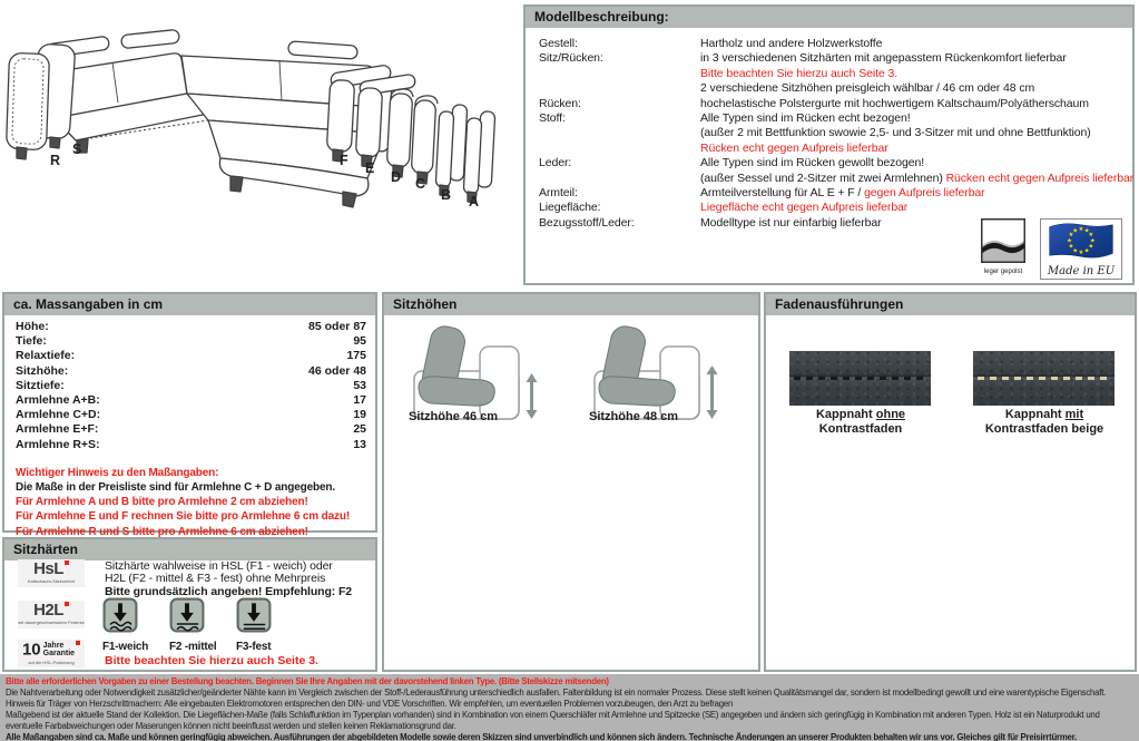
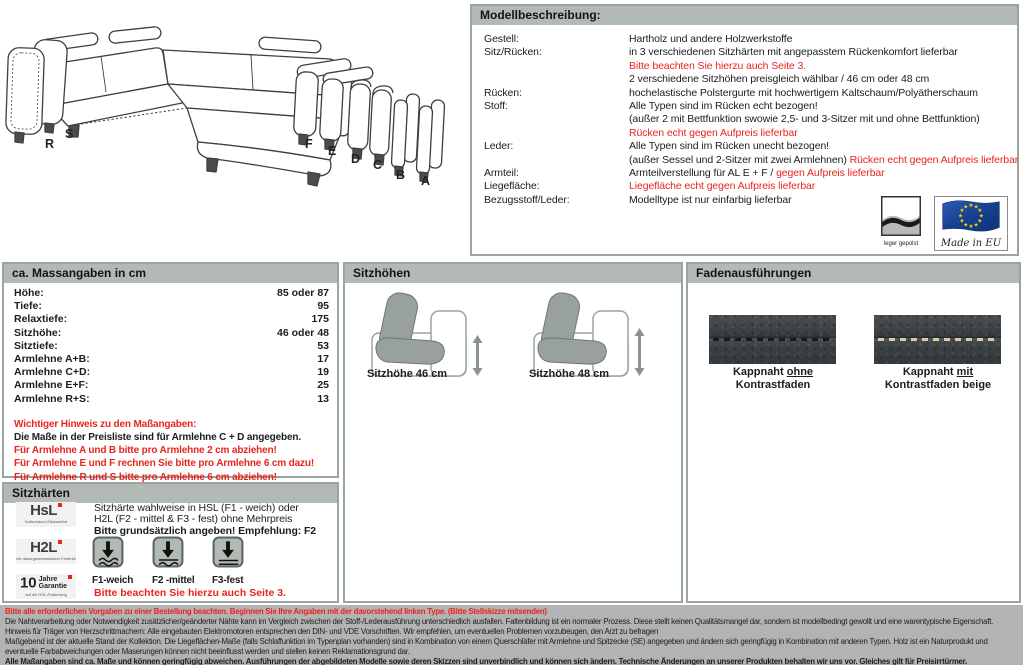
  R
  S
  F
  E
  D
  C
  B
  A
  Modellbeschreibung:
  Gestell:
  Hartholz und andere Holzwerkstoffe
  Sitz/Rücken:
  in 3 verschiedenen Sitzhärten mit angepasstem Rückenkomfort lieferbar
  Bitte beachten Sie hierzu auch Seite 3.
  2 verschiedene Sitzhöhen preisgleich wählbar / 46 cm oder 48 cm
  Rücken:
  hochelastische Polstergurte mit hochwertigem Kaltschaum/Polyätherschaum
  Stoff:
  Alle Typen sind im Rücken echt bezogen!
  (außer 2 mit Bettfunktion swowie 2,5- und 3-Sitzer mit und ohne Bettfunktion)
  Rücken echt gegen Aufpreis lieferbar
  Leder:
- Alle Typen sind im Rücken gewollt bezogen!
+ Alle Typen sind im Rücken unecht bezogen!
  (außer Sessel und 2-Sitzer mit zwei Armlehnen) Rücken echt gegen Aufpreis lieferbar
  Armteil:
  Armteilverstellung für AL E + F / gegen Aufpreis lieferbar
  Liegefläche:
  Liegefläche echt gegen Aufpreis lieferbar
  Bezugsstoff/Leder:
  Modelltype ist nur einfarbig lieferbar
  Made in EU
  ca. Massangaben in cm
  Höhe:
  85 oder 87
  Tiefe:
  95
  Relaxtiefe:
  175
  Sitzhöhe:
  46 oder 48
  Sitztiefe:
  53
  Armlehne A+B:
  17
  Armlehne C+D:
  19
  Armlehne E+F:
  25
  Armlehne R+S:
  13
  Wichtiger Hinweis zu den Maßangaben:
  Die Maße in der Preisliste sind für Armlehne C + D angegeben.
  Für Armlehne A und B bitte pro Armlehne 2 cm abziehen!
  Für Armlehne E und F rechnen Sie bitte pro Armlehne 6 cm dazu!
  Für Armlehne R und S bitte pro Armlehne 6 cm abziehen!
  Sitzhöhen
  Sitzhöhe 46 cm
  Sitzhöhe 48 cm
  Fadenausführungen
  Kappnaht ohne
  Kontrastfaden
  Kappnaht mit
  Kontrastfaden beige
  Sitzhärten
  HsL
  H2L
  Sitzhärte wahlweise in HSL (F1 - weich) oder
  H2L (F2 - mittel & F3 - fest) ohne Mehrpreis
  Bitte grundsätzlich angeben! Empfehlung: F2
  F1-weich
  F2 -mittel
  F3-fest
  Bitte beachten Sie hierzu auch Seite 3.
  Bitte alle erforderlichen Vorgaben zu einer Bestellung beachten. Beginnen Sie Ihre Angaben mit der davorstehend linken Type. (Bitte Stellskizze mitsenden)
  Die Nahtverarbeitung oder Notwendigkeit zusätzlicher/geänderter Nähte kann im Vergleich zwischen der Stoff-/Lederausführung unterschiedlich ausfallen. Faltenbildung ist ein normaler Prozess. Diese stellt keinen Qualitätsmangel dar, sondern ist modellbedingt gewollt und eine warentypische Eigenschaft.
  Hinweis für Träger von Herzschrittmachern: Alle eingebauten Elektromotoren entsprechen den DIN- und VDE Vorschriften. Wir empfehlen, um eventuellen Problemen vorzubeugen, den Arzt zu befragen
  Maßgebend ist der aktuelle Stand der Kollektion. Die Liegeflächen-Maße (falls Schlaffunktion im Typenplan vorhanden) sind in Kombination von einem Querschläfer mit Armlehne und Spitzecke (SE) angegeben und ändern sich geringfügig in Kombination mit anderen Typen. Holz ist ein Naturprodukt und
  eventuelle Farbabweichungen oder Maserungen können nicht beeinflusst werden und stellen keinen Reklamationsgrund dar.
  Alle Maßangaben sind ca. Maße und können geringfügig abweichen. Ausführungen der abgebildeten Modelle sowie deren Skizzen sind unverbindlich und können sich ändern. Technische Änderungen an unserer Produkten behalten wir uns vor. Gleiches gilt für Preisirrtürmer.
